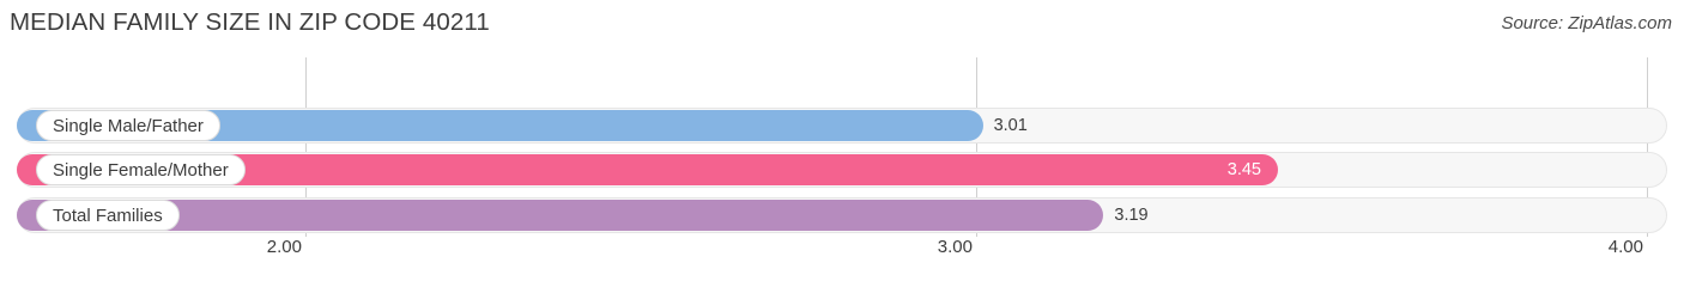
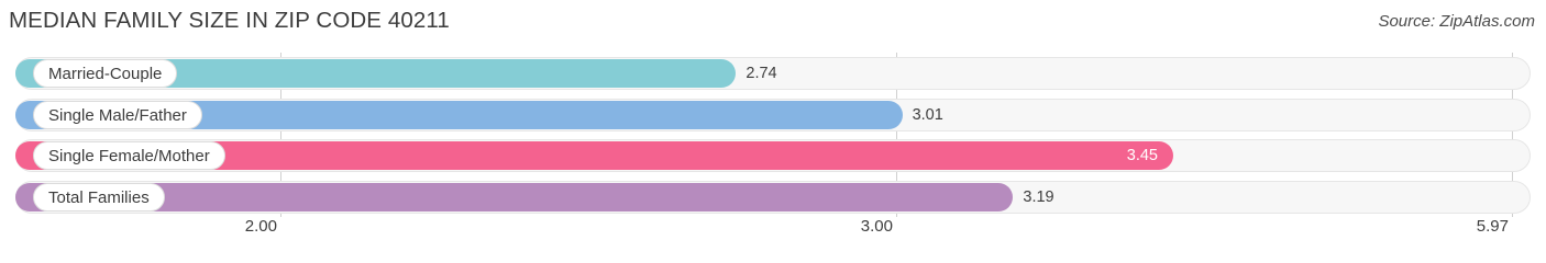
  MEDIAN FAMILY SIZE IN ZIP CODE 40211
  Source: ZipAtlas.com
+ 2.74
+ Married-Couple
  3.01
  Single Male/Father
  3.45
  Single Female/Mother
  3.19
  Total Families
  2.00
  3.00
- 4.00
+ 5.97
